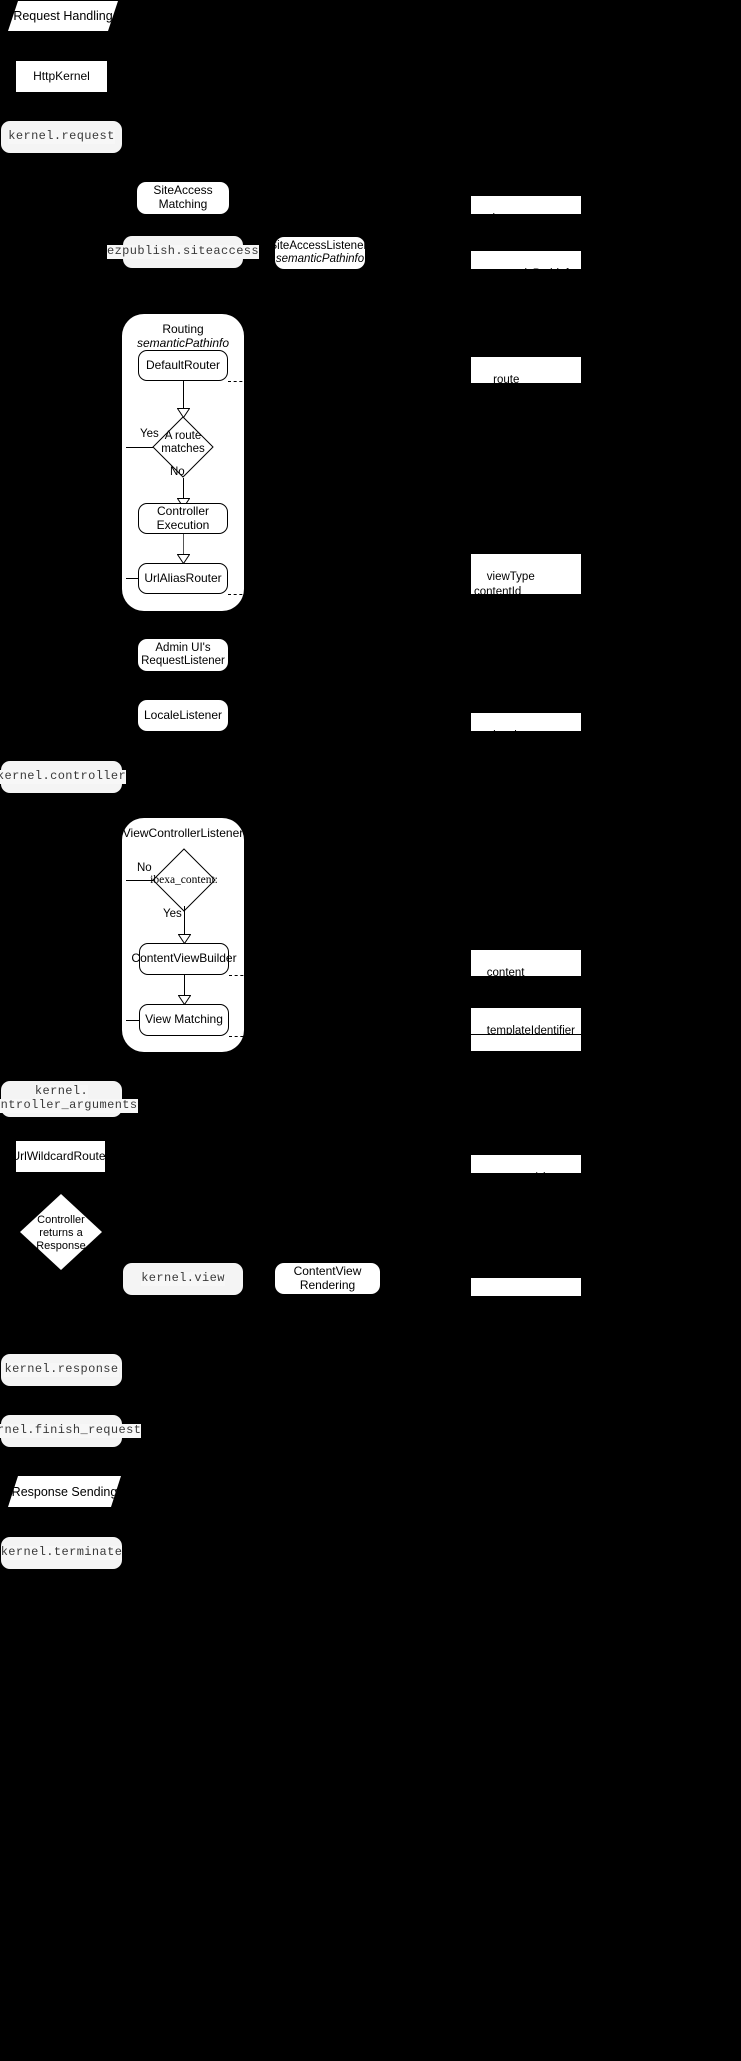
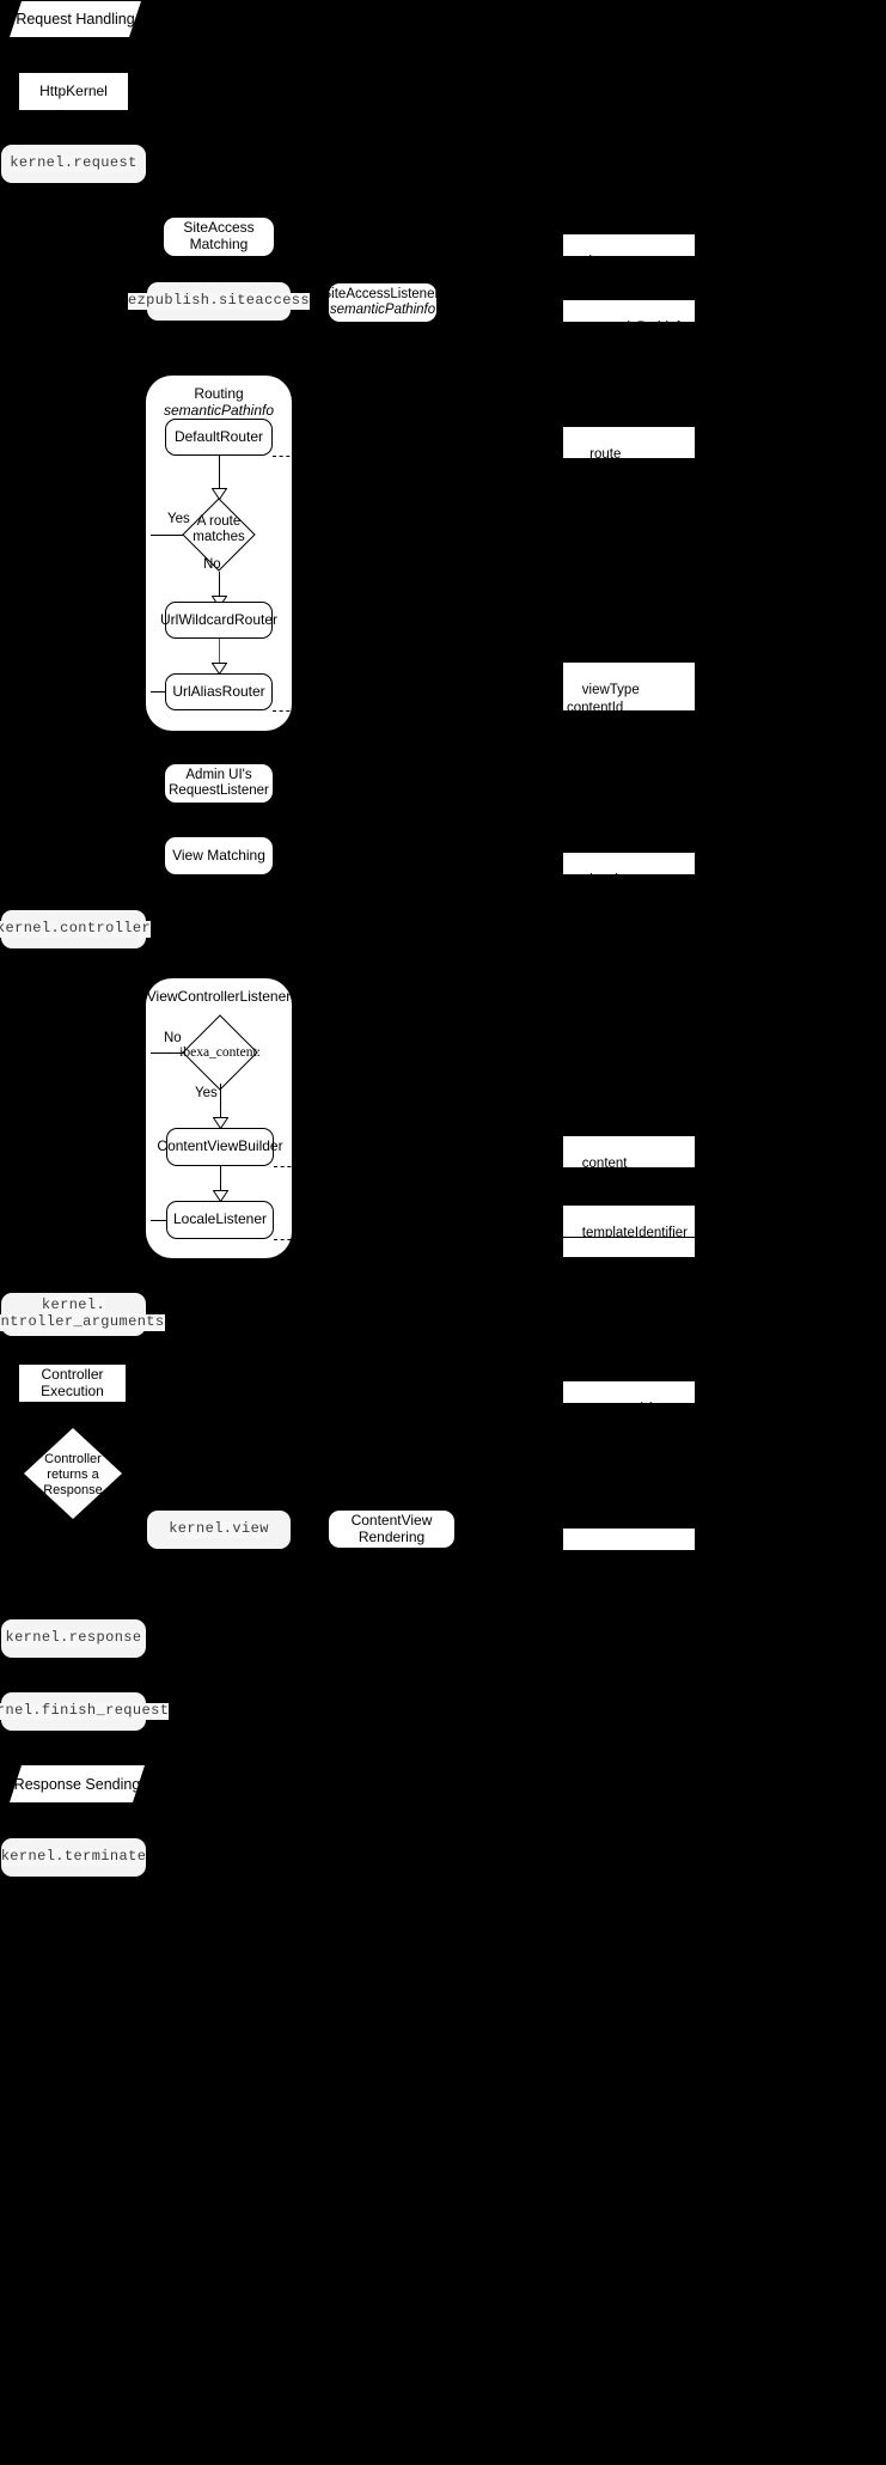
  Request Handling
  HttpKernel
  kernel.request
  SiteAccess Matching
  ezpublish.siteaccess
  SiteAccessListener:
  semanticPathinfo
  Routing semanticPathinfo
  DefaultRouter
  _route
  A route
  matches
  Yes
  No
- Controller Execution
+ UrlWildcardRouter
  UrlAliasRouter
  viewType
  contentId
  Admin UI's
  RequestListener
- LocaleListener
+ View Matching
  kernel.controller
  ViewControllerListener
  bexa_content:
  No
  Yes
  ContentViewBuilder
  content
- View Matching
+ LocaleListener
  templateIdentifier
  kernel.
  ntroller_arguments
- UrlWildcardRouter
+ Controller Execution
  Controller
  returns a
  Response
  kernel.view
  ContentView Rendering
  kernel.response
  rnel.finish_request
  Response Sending
  kernel.terminate
